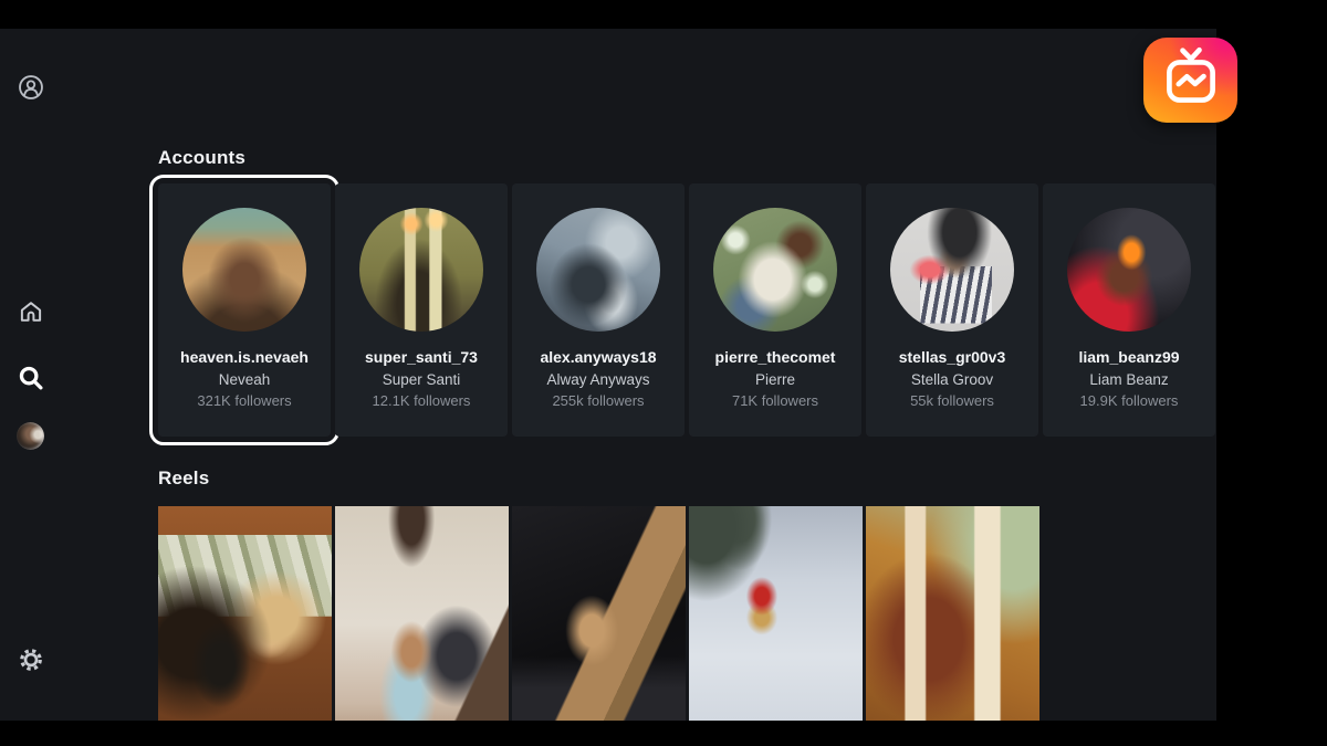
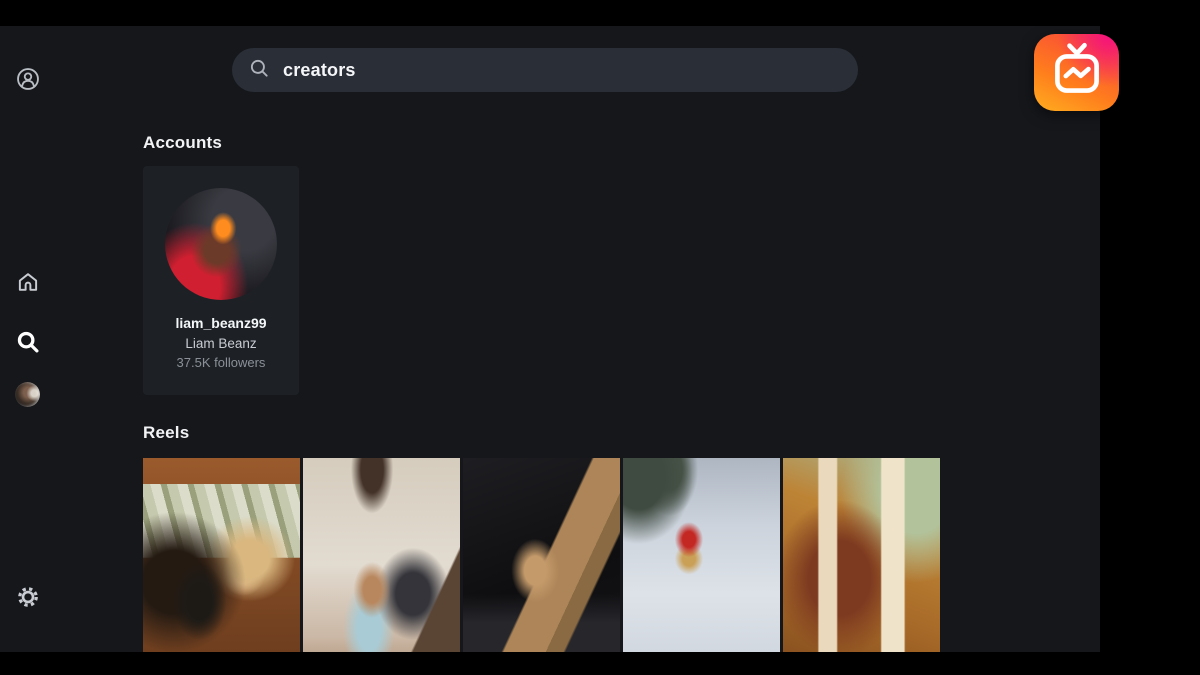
+ creators
  Accounts
- heaven.is.nevaeh
- Neveah
- 321K followers
- super_santi_73
- Super Santi
- 12.1K followers
- alex.anyways18
- Alway Anyways
- 255k followers
- pierre_thecomet
- Pierre
- 71K followers
- stellas_gr00v3
- Stella Groov
- 55k followers
  liam_beanz99
  Liam Beanz
- 19.9K followers
+ 37.5K followers
  Reels
